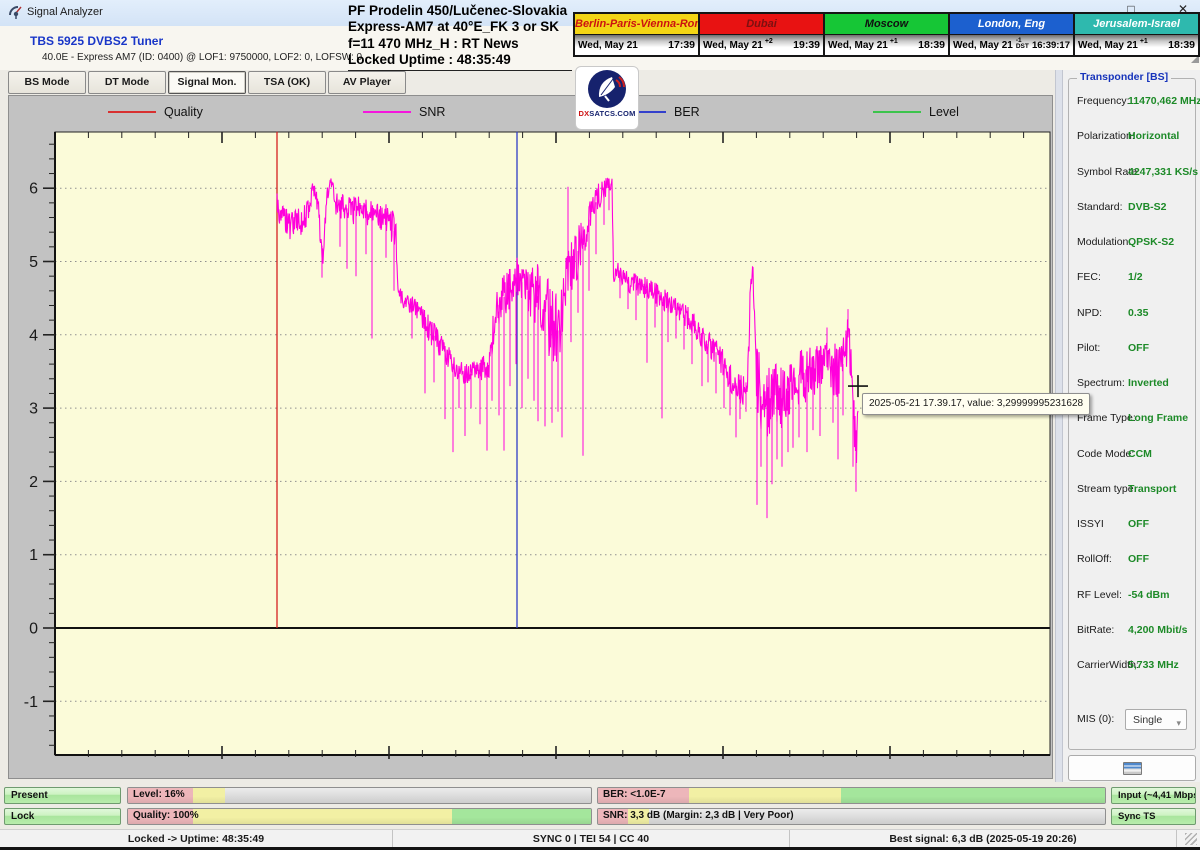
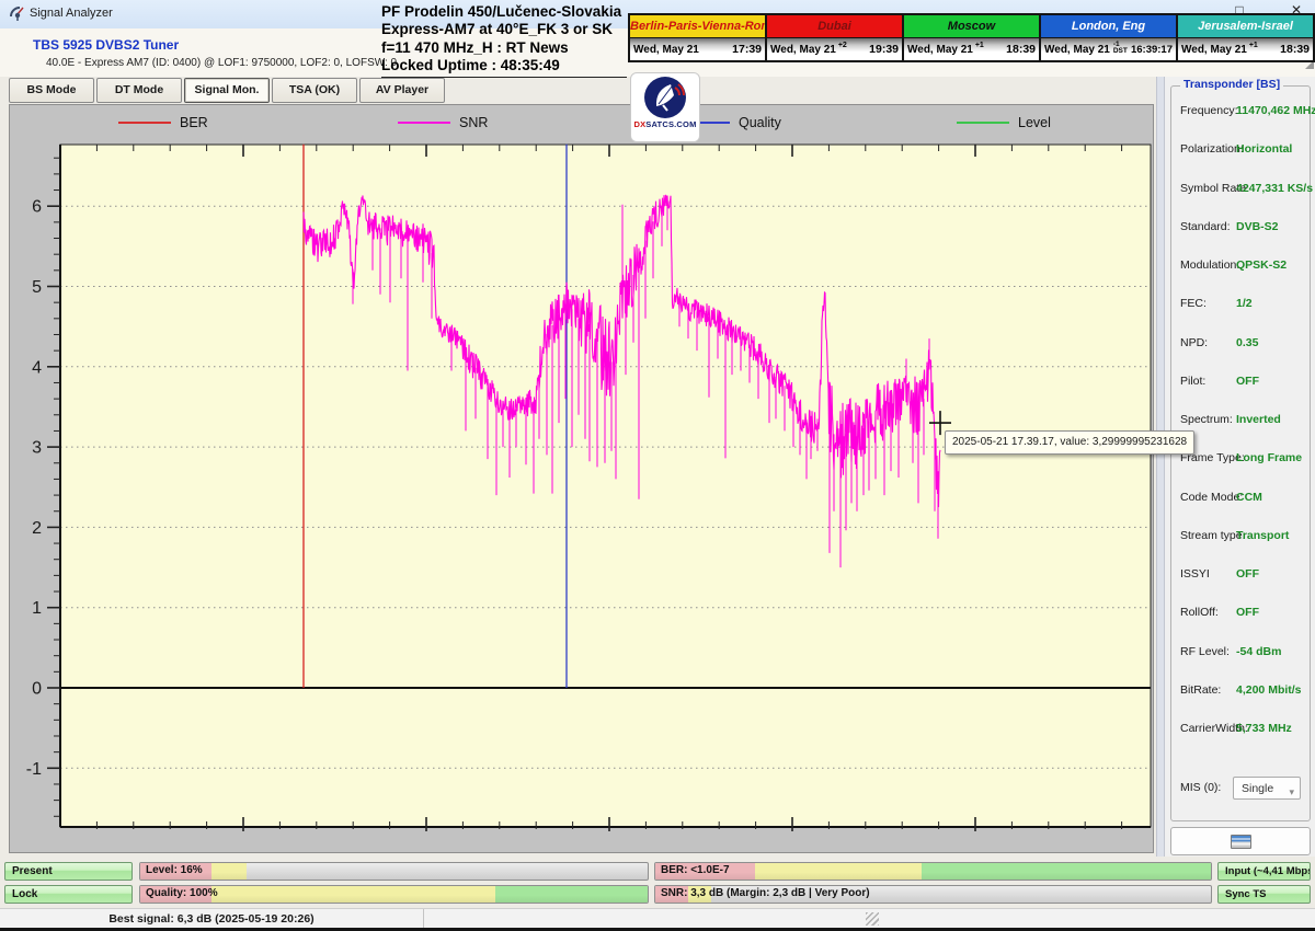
  Signal Analyzer
  □
  ✕
  TBS 5925 DVBS2 Tuner
  40.0E - Express AM7 (ID: 0400) @ LOF1: 9750000, LOF2: 0, LOFSW: 0
  PF Prodelin 450/Lučenec-Slovakia
  Express-AM7 at 40°E_FK 3 or SK
  f=11 470 MHz_H : RT News
  Locked Uptime : 48:35:49
  Berlin-Paris-Vienna-Ro
  Wed, May 21
  17:39
  Dubai
  Wed, May 21
  19:39
  Moscow
  Wed, May 21
  18:39
  London, Eng
  Wed, May 21
  16:39:17
  Jerusalem-Israel
  Wed, May 21
  18:39
  DXSATCS.COM
  BS Mode
  DT Mode
  Signal Mon.
  TSA (OK)
  AV Player
- Quality
+ BER
  SNR
- BER
+ Quality
  Level
  -1
  0
  1
  2
  3
  4
  5
  6
  2025-05-21 17.39.17, value: 3,29999995231628
  Transponder [BS]
  Frequency:
  11470,462 MHz
  Polarization:
  Horizontal
  Symbol Rate:
  4247,331 KS/s
  Standard:
  DVB-S2
  Modulation:
  QPSK-S2
  FEC:
  1/2
  NPD:
  0.35
  Pilot:
  OFF
  Spectrum:
  Inverted
  Frame Type:
  Long Frame
  Code Mode:
  CCM
  Stream type:
  Transport
  ISSYI
  OFF
  RollOff:
  OFF
  RF Level:
  -54 dBm
  BitRate:
  4,200 Mbit/s
  CarrierWidth:
  5,733 MHz
  MIS (0):
  Single
  ▾
  Present
  Lock
  Level: 16%
  Quality: 100%
  BER: <1.0E-7
  SNR: 3,3 dB (Margin: 2,3 dB | Very Poor)
  Input (~4,41 Mbps
  Sync TS
- Locked -> Uptime: 48:35:49
- SYNC 0 | TEI 54 | CC 40
  Best signal: 6,3 dB (2025-05-19 20:26)
